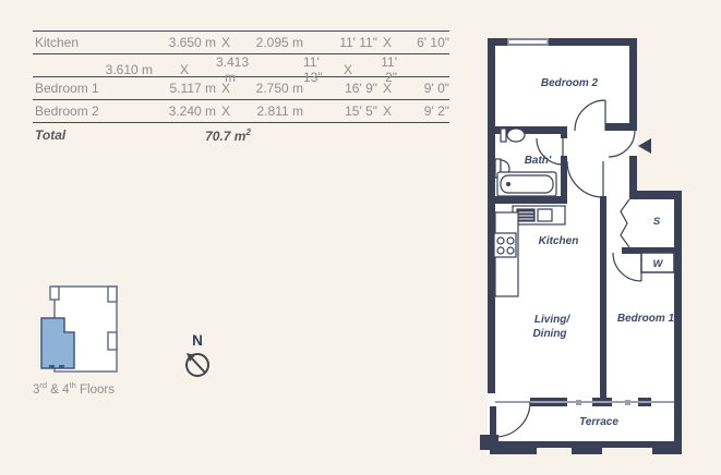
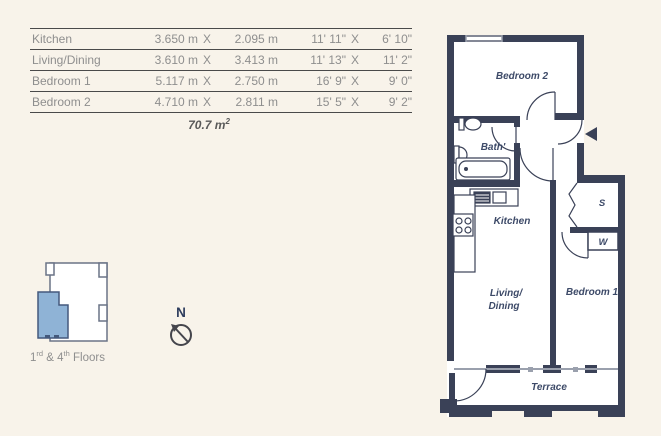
  Kitchen
  3.650 m
  X
  2.095 m
  11' 11"
  X
  6' 10"
+ Living/Dining
  3.610 m
  X
  3.413 m
  11' 13"
  X
  11' 2"
  Bedroom 1
  5.117 m
  X
  2.750 m
  16' 9"
  X
  9' 0"
  Bedroom 2
- 3.240 m
+ 4.710 m
  X
  2.811 m
  15' 5"
  X
  9' 2"
- Total
  70.7 m2
  Bedroom 2
  Bath'
  Kitchen
  Living/
  Dining
  Bedroom 1
  Terrace
  S
  W
- 3rd & 4th Floors
+ 1rd & 4th Floors
  N
